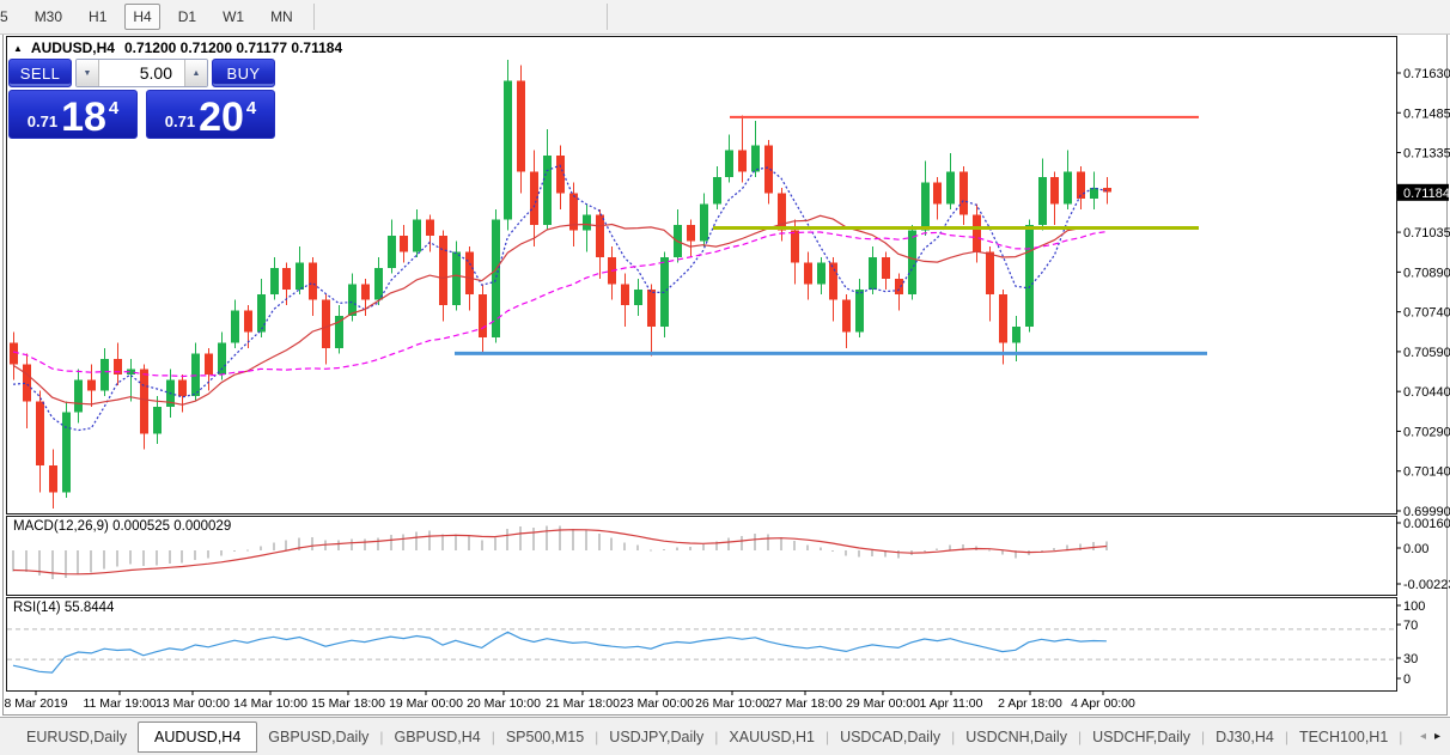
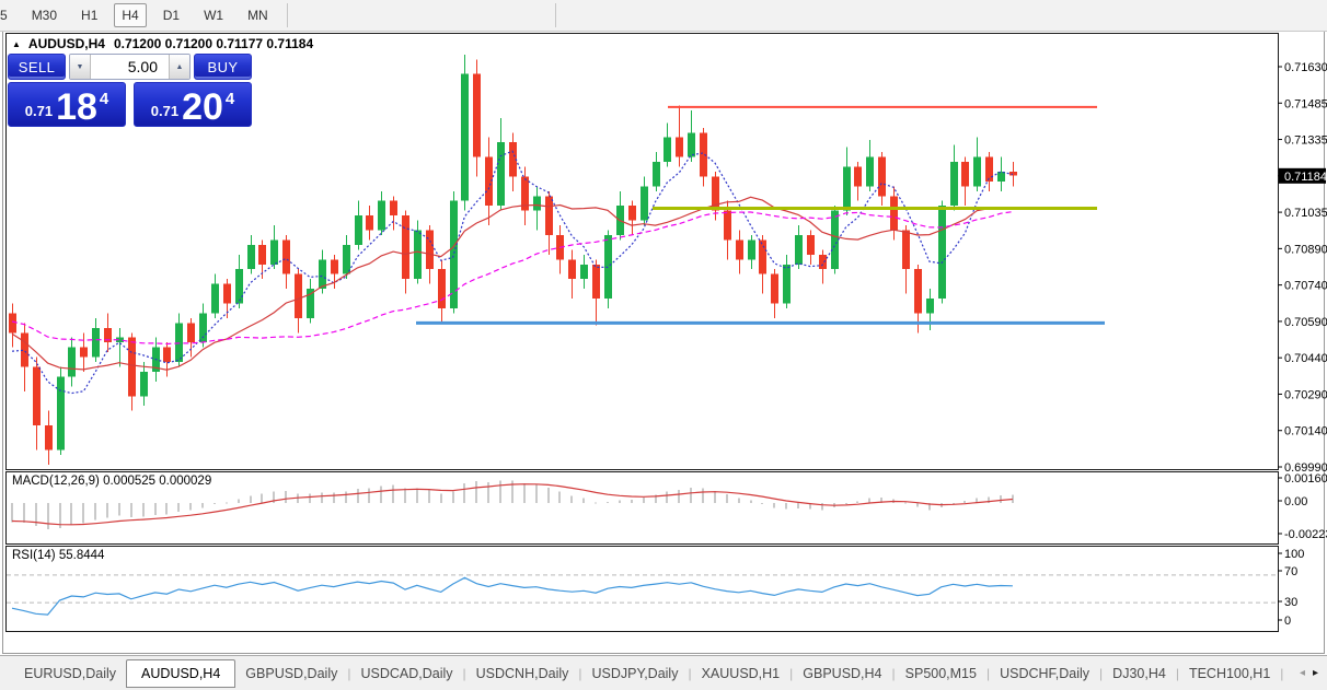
  5
  M30
  H1
  H4
  D1
  W1
  MN
  0.71630
  0.71485
  0.71335
  0.71184
  0.71035
  0.70890
  0.70740
  0.70590
  0.70440
  0.70290
  0.70140
  0.69990
  0.00160
  0.00
  -0.0022
  100
  70
  30
  0
- 8 Mar 2019
- 11 Mar 19:00
- 13 Mar 00:00
- 14 Mar 10:00
- 15 Mar 18:00
- 19 Mar 00:00
- 20 Mar 10:00
- 21 Mar 18:00
- 23 Mar 00:00
- 26 Mar 10:00
- 27 Mar 18:00
- 29 Mar 00:00
- 1 Apr 11:00
- 2 Apr 18:00
- 4 Apr 00:00
  ▲ AUDUSD,H4 0.71200 0.71200 0.71177 0.71184
  SELL
  5.00
  BUY
  0.71
  18
  4
  0.71
  20
  4
  MACD(12,26,9) 0.000525 0.000029
  RSI(14) 55.8444
  EURUSD,Daily
  AUDUSD,H4
  GBPUSD,Daily
  |
- GBPUSD,H4
+ USDCAD,Daily
  |
- SP500,M15
+ USDCNH,Daily
  |
  USDJPY,Daily
  |
  XAUUSD,H1
  |
- USDCAD,Daily
+ GBPUSD,H4
  |
- USDCNH,Daily
+ SP500,M15
  |
  USDCHF,Daily
  |
  DJ30,H4
  |
  TECH100,H1
  |
  ◂
  ▸
